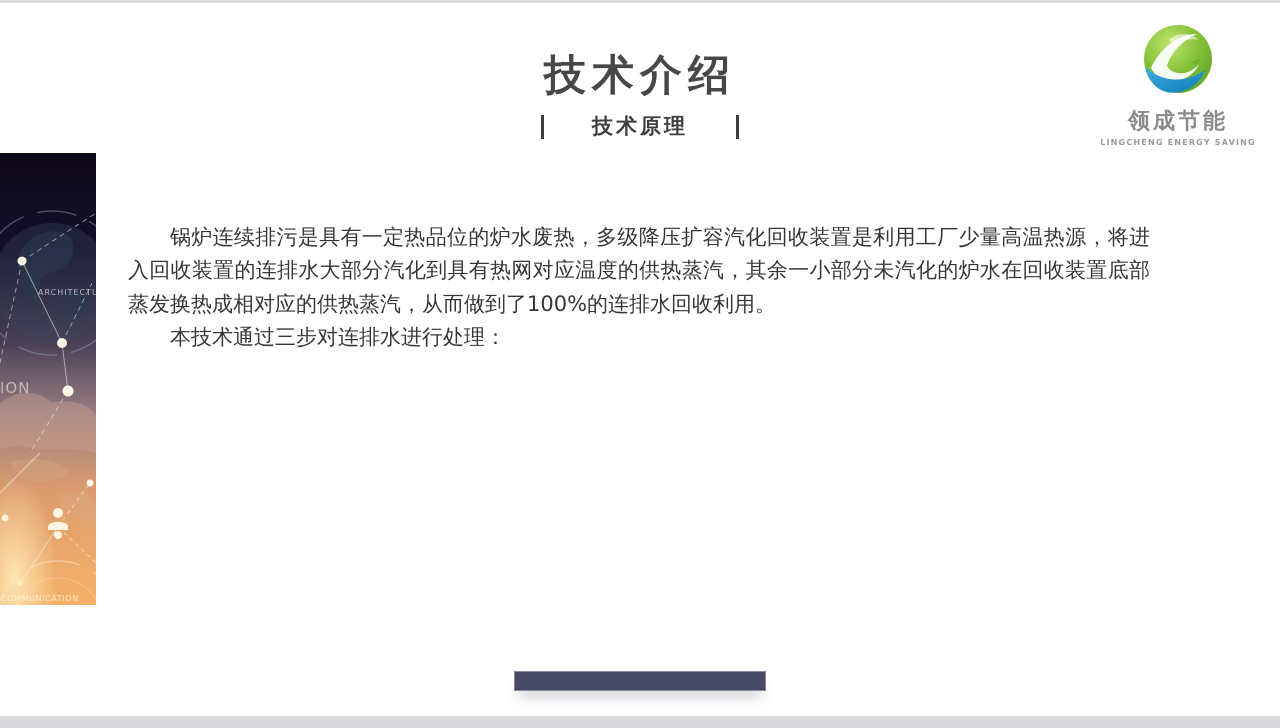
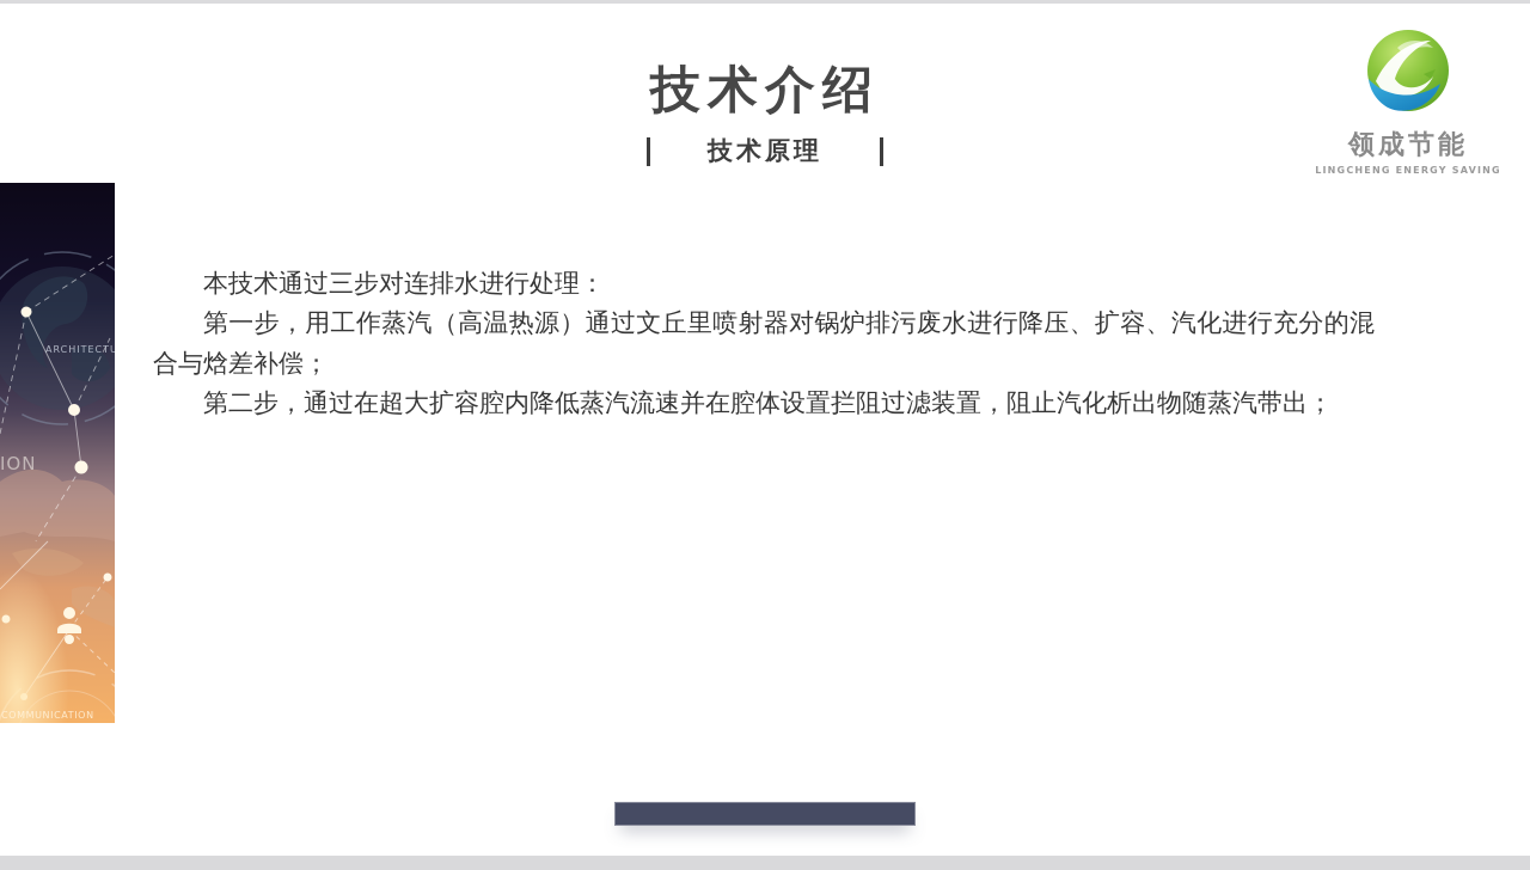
  技术介绍
  技术原理
  领成节能
  LINGCHENG ENERGY SAVING
  ARCHITECTU
  ION
  COMMUNICATION
- 锅炉连续排污是具有一定热品位的炉水废热，多级降压扩容汽化回收装置是利用工厂少量高温热源，将进入回收装置的连排水大部分汽化到具有热网对应温度的供热蒸汽，其余一小部分未汽化的炉水在回收装置底部蒸发换热成相对应的供热蒸汽，从而做到了100%的连排水回收利用。
  本技术通过三步对连排水进行处理：
+ 第一步，用工作蒸汽（高温热源）通过文丘里喷射器对锅炉排污废水进行降压、扩容、汽化进行充分的混合与焓差补偿；
+ 第二步，通过在超大扩容腔内降低蒸汽流速并在腔体设置拦阻过滤装置，阻止汽化析出物随蒸汽带出；
